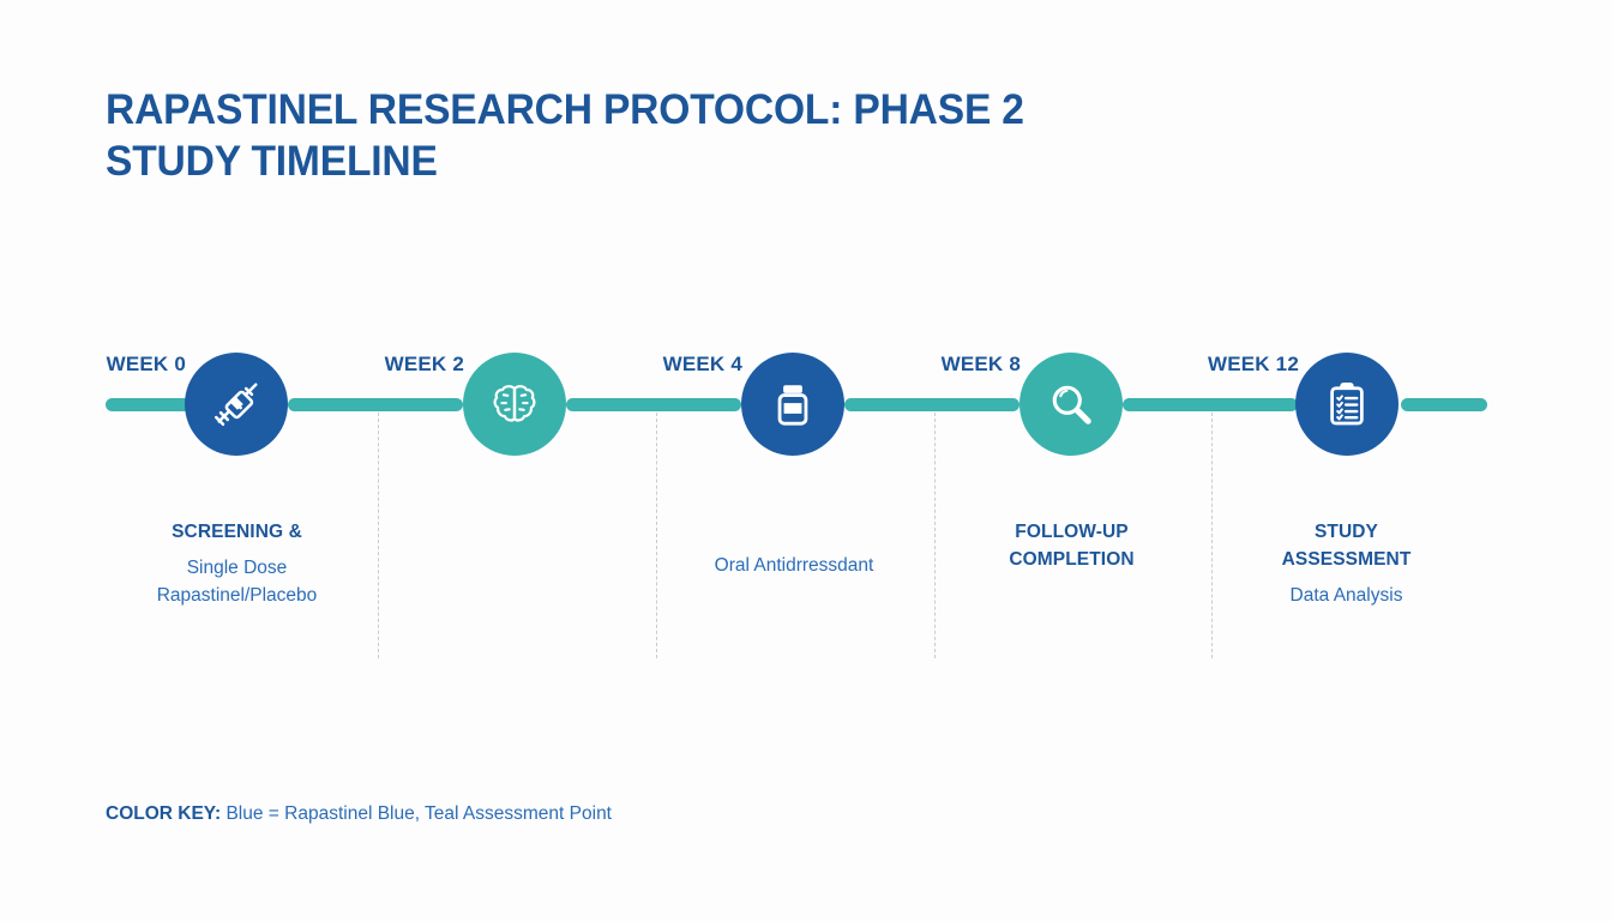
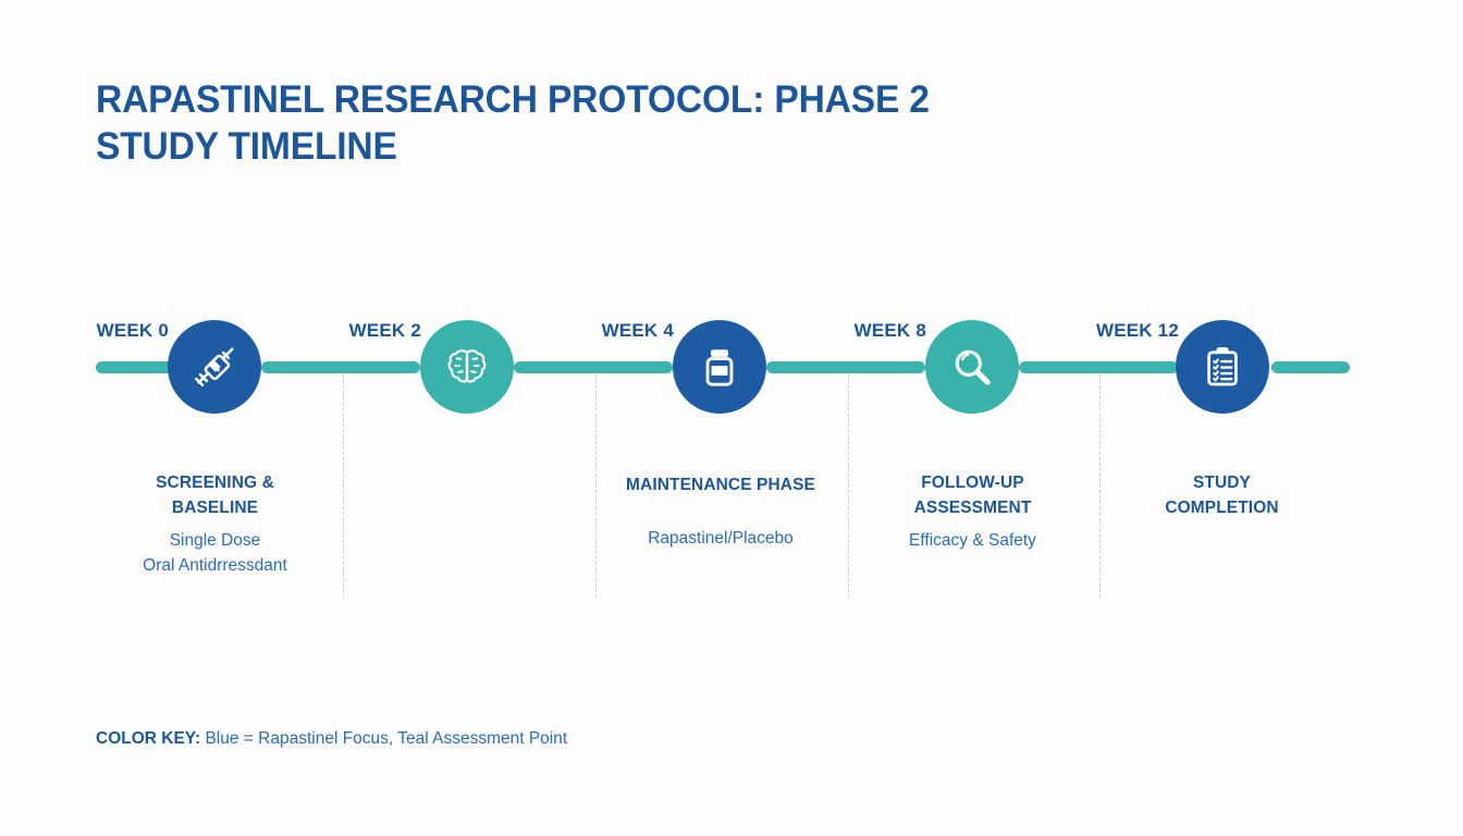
  RAPASTINEL RESEARCH PROTOCOL: PHASE 2
  STUDY TIMELINE
  WEEK 0
  WEEK 2
  WEEK 4
  WEEK 8
  WEEK 12
  SCREENING &
+ BASELINE
  Single Dose
- Rapastinel/Placebo
+ Oral Antidrressdant
+ MAINTENANCE PHASE
- Oral Antidrressdant
+ Rapastinel/Placebo
  FOLLOW-UP
- COMPLETION
+ ASSESSMENT
+ Efficacy & Safety
  STUDY
- ASSESSMENT
+ COMPLETION
- Data Analysis
- COLOR KEY: Blue = Rapastinel Blue, Teal Assessment Point
+ COLOR KEY: Blue = Rapastinel Focus, Teal Assessment Point
